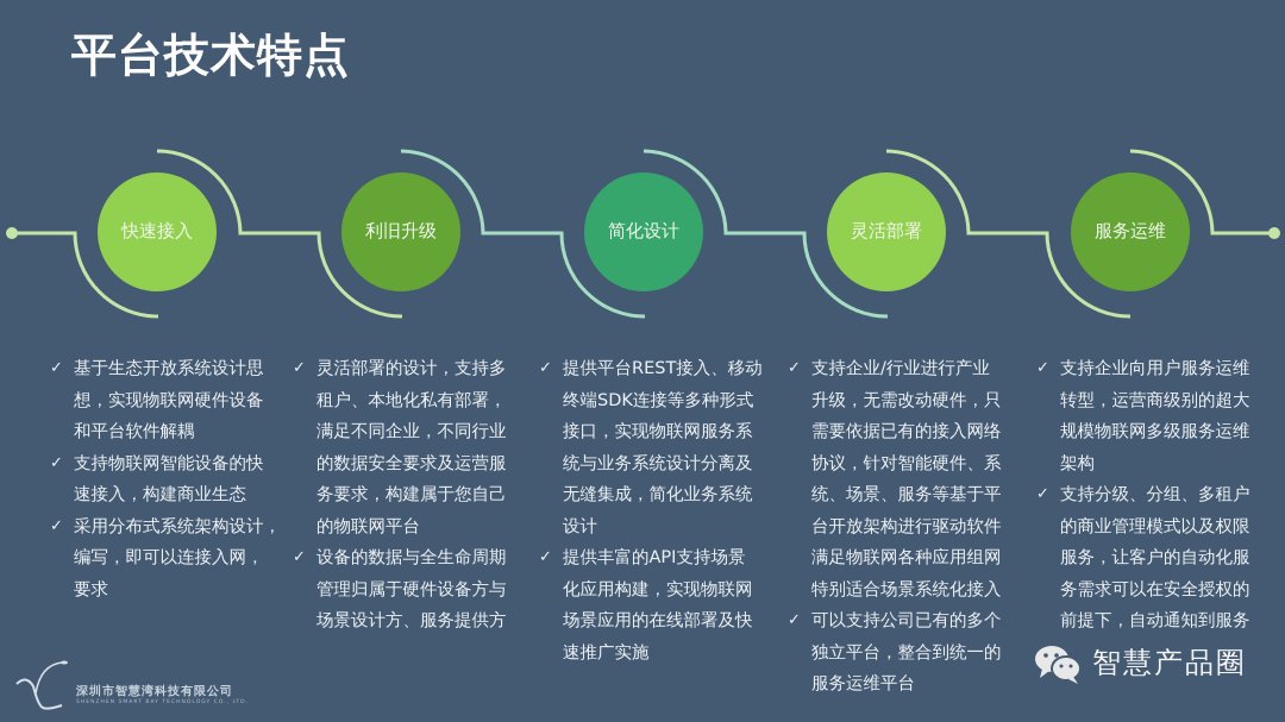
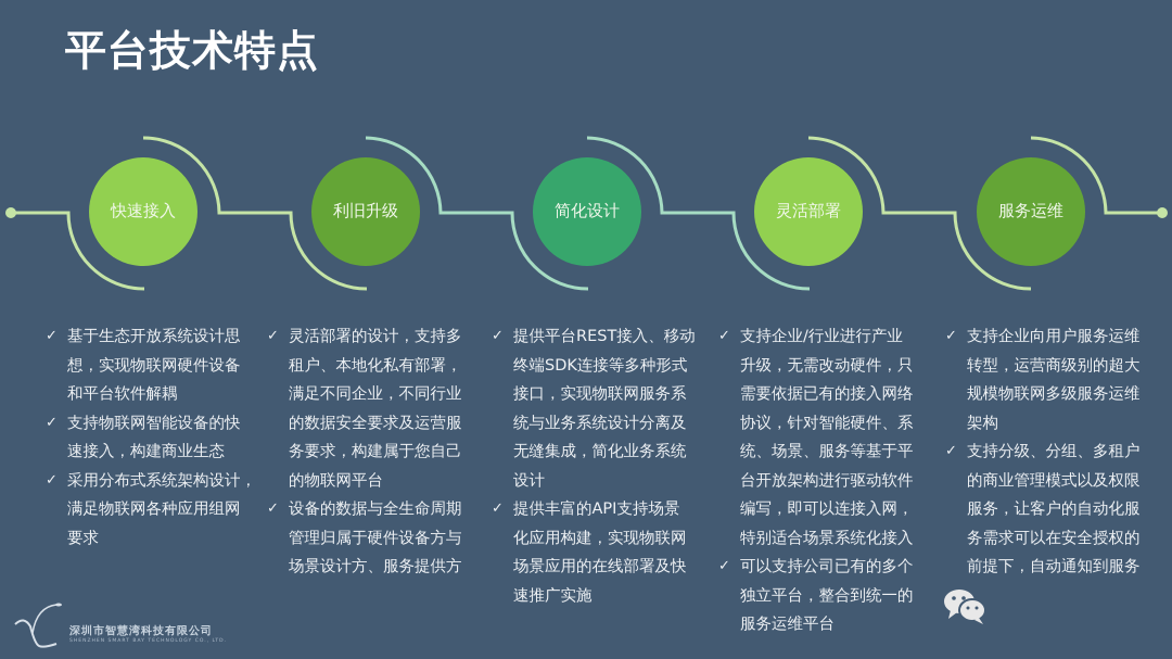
  平台技术特点
  快速接入
  利旧升级
  简化设计
  灵活部署
  服务运维
  ✓
  基于生态开放系统设计思
  想，实现物联网硬件设备
  和平台软件解耦
  ✓
  支持物联网智能设备的快
  速接入，构建商业生态
  ✓
  采用分布式系统架构设计，
- 编写，即可以连接入网，
+ 满足物联网各种应用组网
  要求
  ✓
  灵活部署的设计，支持多
  租户、本地化私有部署，
  满足不同企业，不同行业
  的数据安全要求及运营服
  务要求，构建属于您自己
  的物联网平台
  ✓
  设备的数据与全生命周期
  管理归属于硬件设备方与
  场景设计方、服务提供方
  ✓
  提供平台REST接入、移动
  终端SDK连接等多种形式
  接口，实现物联网服务系
  统与业务系统设计分离及
  无缝集成，简化业务系统
  设计
  ✓
  提供丰富的API支持场景
  化应用构建，实现物联网
  场景应用的在线部署及快
  速推广实施
  ✓
  支持企业/行业进行产业
  升级，无需改动硬件，只
  需要依据已有的接入网络
  协议，针对智能硬件、系
  统、场景、服务等基于平
  台开放架构进行驱动软件
- 满足物联网各种应用组网
+ 编写，即可以连接入网，
  特别适合场景系统化接入
  ✓
  可以支持公司已有的多个
  独立平台，整合到统一的
  服务运维平台
  ✓
  支持企业向用户服务运维
  转型，运营商级别的超大
  规模物联网多级服务运维
  架构
  ✓
  支持分级、分组、多租户
  的商业管理模式以及权限
  服务，让客户的自动化服
  务需求可以在安全授权的
  前提下，自动通知到服务
  深圳市智慧湾科技有限公司
- 智慧产品圈
